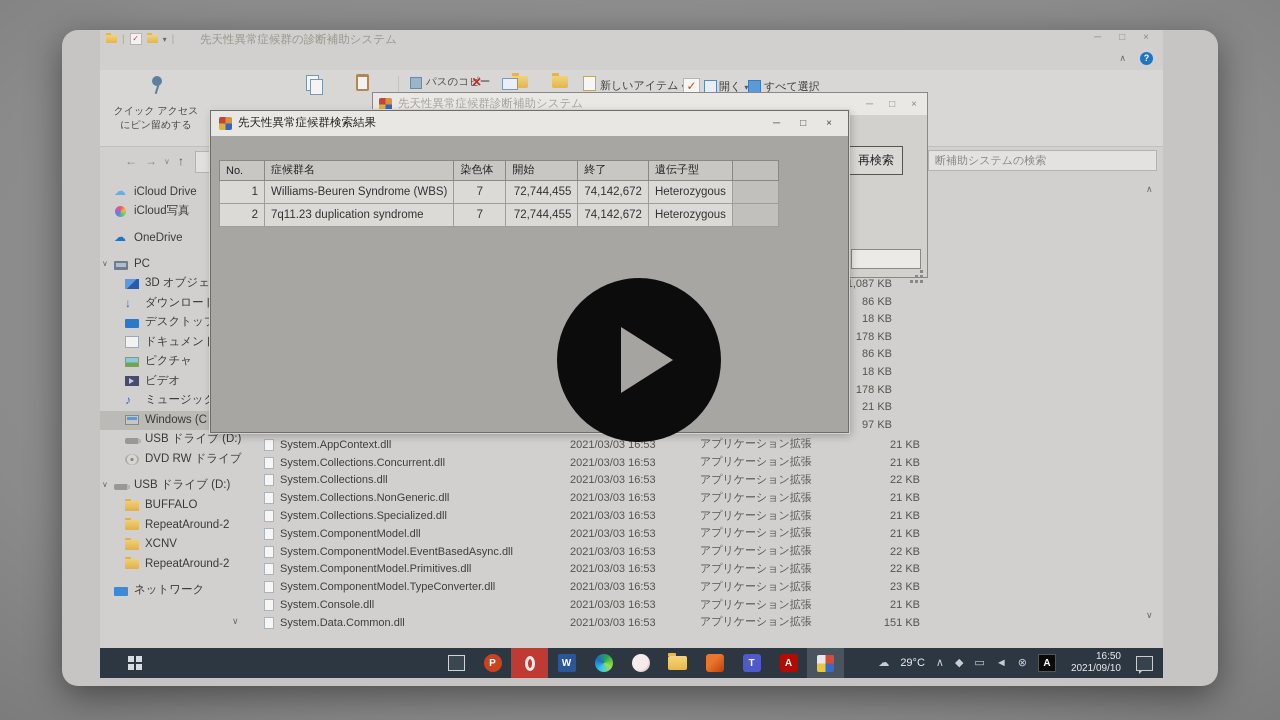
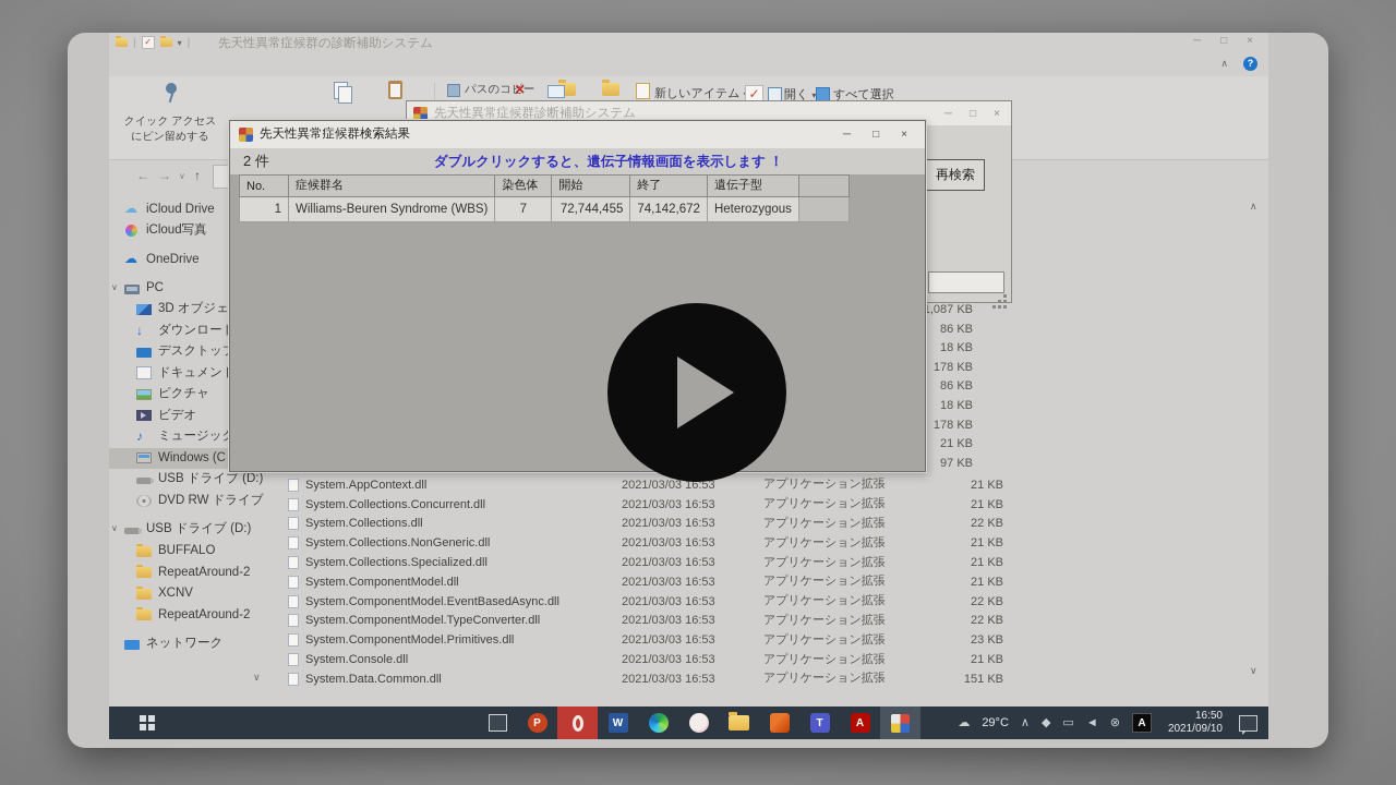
  |
  ✓
  ▾
  先天性異常症候群の診断補助システム
  ─
  □
  ×
  ∧
  ?
  クイック アクセス
  にピン留めする
  パスのコピー
  ×
  新しいアイテム
  ✓
  開く ▾
  すべて選択
  ←
  →
  ∨
  ↑
- 断補助システムの検索
  iCloud Drive
  iCloud写真
  OneDrive
  PC
  3D オブジェ
  ダウンロー
  デスクトッ
  ドキュメン
  ピクチャ
  ビデオ
  ミュージッ
  Windows (C
  USB ドライブ (D:)
  DVD RW ドライブ
  USB ドライブ (D:)
  BUFFALO
  RepeatAround-2
  XCNV
  RepeatAround-2
  ネットワーク
  ∨
  1,087 KB
  86 KB
  18 KB
  178 KB
  86 KB
  18 KB
  178 KB
  21 KB
  97 KB
  System.AppContext.dll
  2021/03/03 16:53
  アプリケーション拡張
  21 KB
  System.Collections.Concurrent.dll
  2021/03/03 16:53
  アプリケーション拡張
  21 KB
  System.Collections.dll
  2021/03/03 16:53
  アプリケーション拡張
  22 KB
  System.Collections.NonGeneric.dll
  2021/03/03 16:53
  アプリケーション拡張
  21 KB
  System.Collections.Specialized.dll
  2021/03/03 16:53
  アプリケーション拡張
  21 KB
  System.ComponentModel.dll
  2021/03/03 16:53
  アプリケーション拡張
  21 KB
  System.ComponentModel.EventBasedAsync.dll
  2021/03/03 16:53
  アプリケーション拡張
  22 KB
- System.ComponentModel.Primitives.dll
+ System.ComponentModel.TypeConverter.dll
  2021/03/03 16:53
  アプリケーション拡張
  22 KB
- System.ComponentModel.TypeConverter.dll
+ System.ComponentModel.Primitives.dll
  2021/03/03 16:53
  アプリケーション拡張
  23 KB
  System.Console.dll
  2021/03/03 16:53
  アプリケーション拡張
  21 KB
  System.Data.Common.dll
  2021/03/03 16:53
  アプリケーション拡張
  151 KB
  ∧
  ∨
  先天性異常症候群診断補助システム
  ─
  □
  ×
  再検索
  先天性異常症候群検索結果
  ─
  □
  ×
+ 2 件
+ ダブルクリックすると、遺伝子情報画面を表示します ！
  No.	症候群名	染色体	開始	終了	遺伝子型
  1	Williams-Beuren Syndrome (WBS)	7	72,744,455	74,142,672	Heterozygous
- 2	7q11.23 duplication syndrome	7	72,744,455	74,142,672	Heterozygous
  P
  W
  T
  A
  ☁
  29°C
  ∧
  ◆
  ▭
  ◄
  ⊗
  A
  16:50
  2021/09/10
